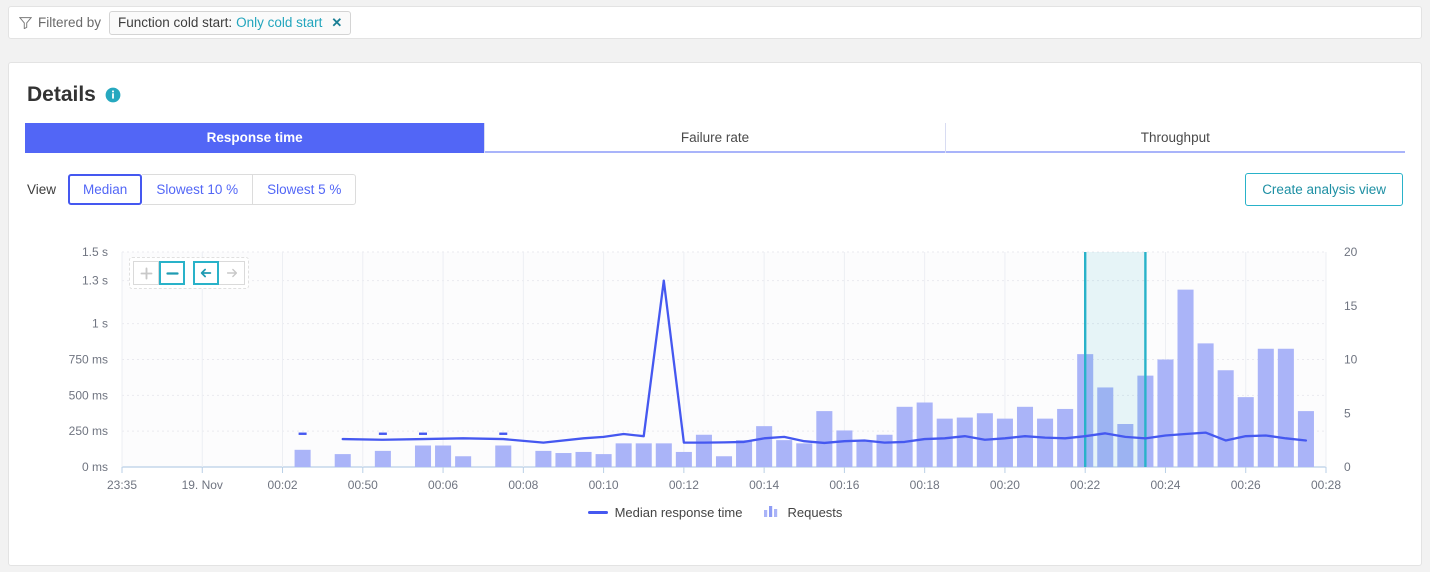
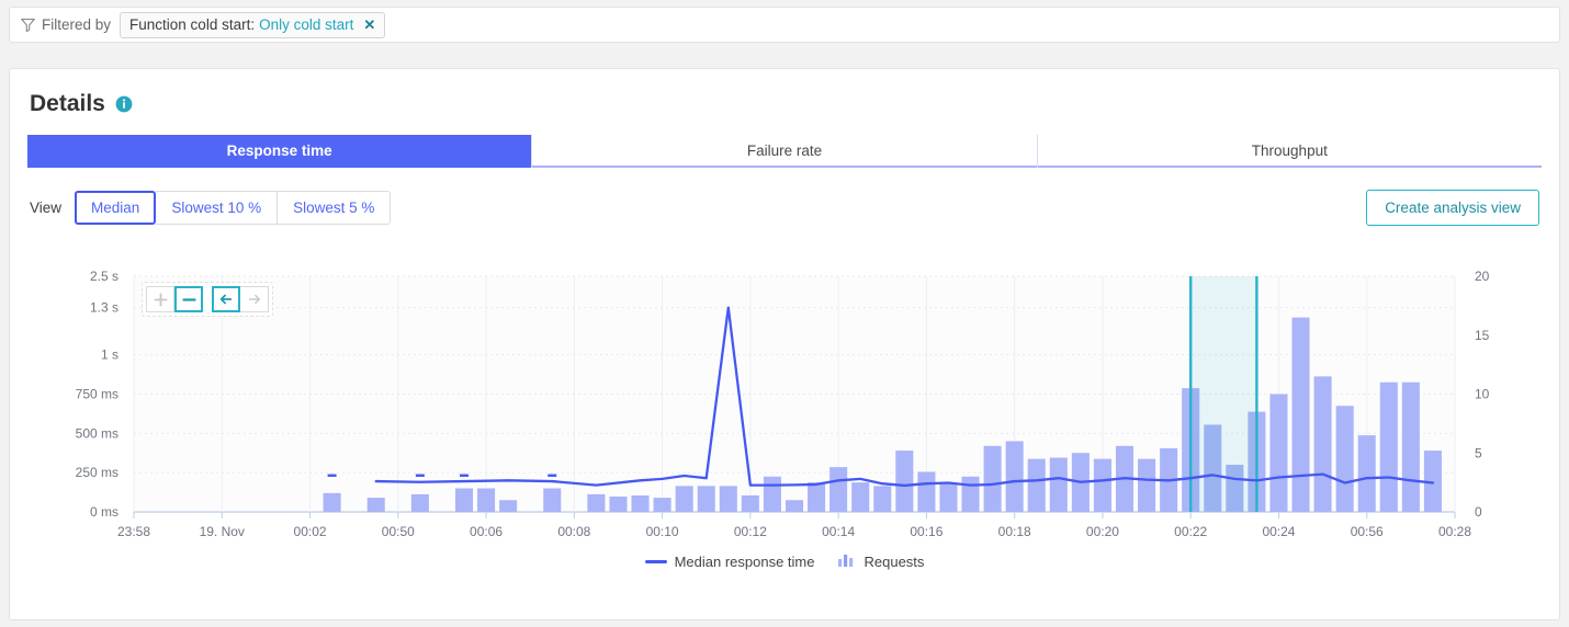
  Filtered by
  Function cold start:
  Only cold start
  ✕
  Details
  Response time
  Failure rate
  Throughput
  View
  Median
  Slowest 10 %
  Slowest 5 %
  Create analysis view
- 1.5 s
+ 2.5 s
  1.3 s
  1 s
  750 ms
  500 ms
  250 ms
  0 ms
  20
  15
  10
  5
  0
- 23:35
+ 23:58
  19. Nov
  00:02
  00:50
  00:06
  00:08
  00:10
  00:12
  00:14
  00:16
  00:18
  00:20
  00:22
  00:24
- 00:26
+ 00:56
  00:28
  Median response time
  Requests
